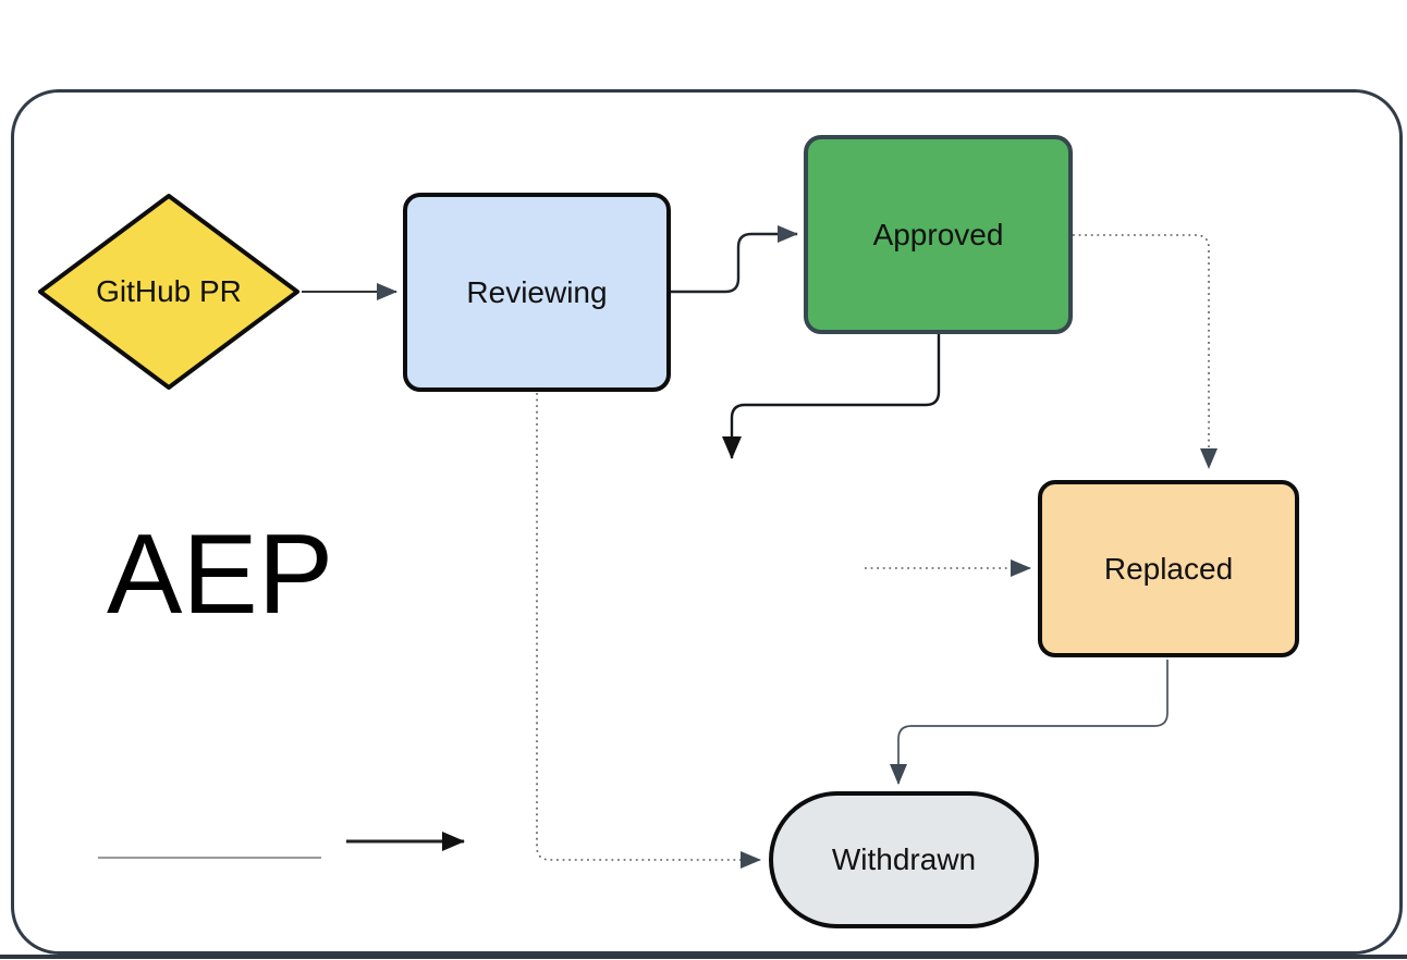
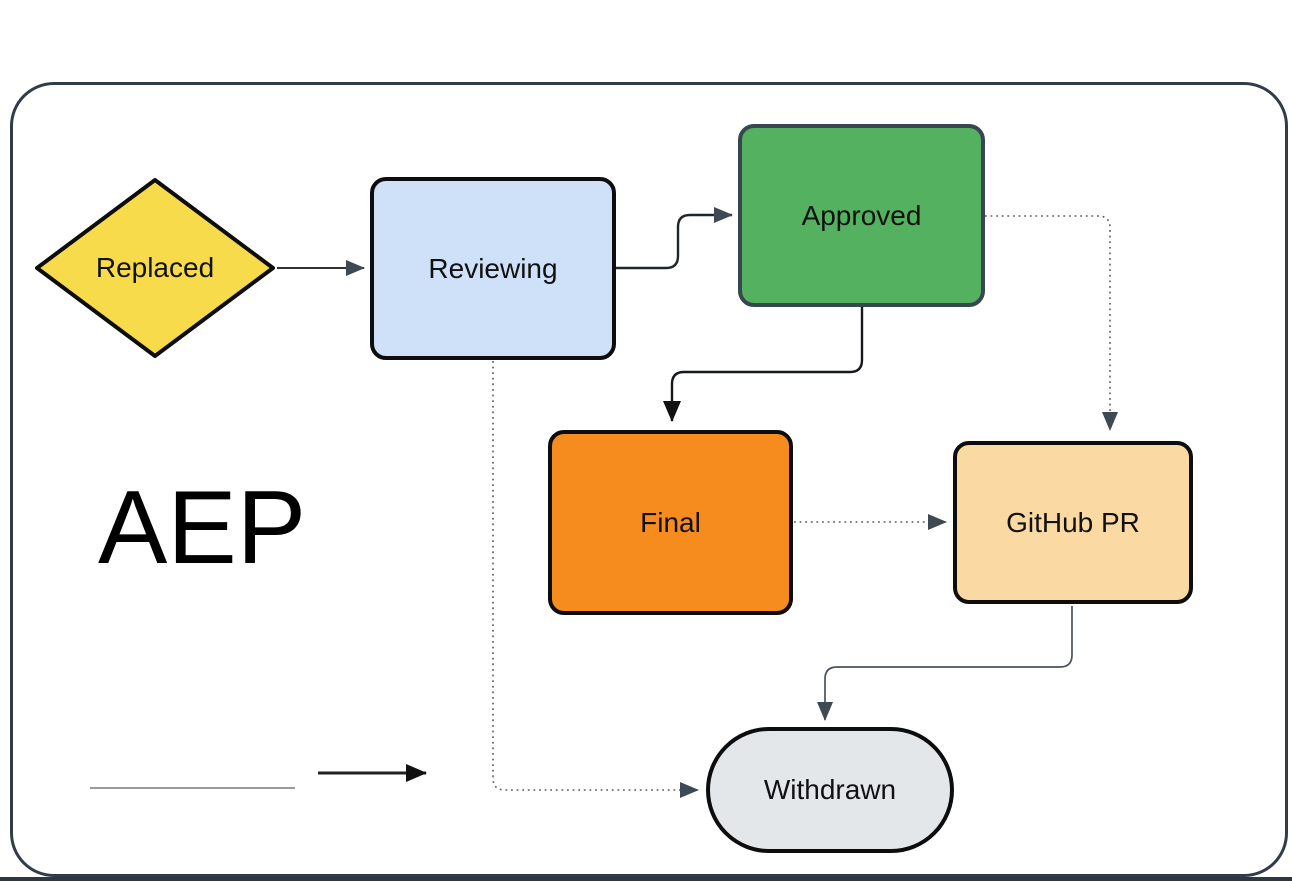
- GitHub PR
+ Replaced
  Reviewing
  Approved
+ Final
- Replaced
+ GitHub PR
  Withdrawn
  AEP
